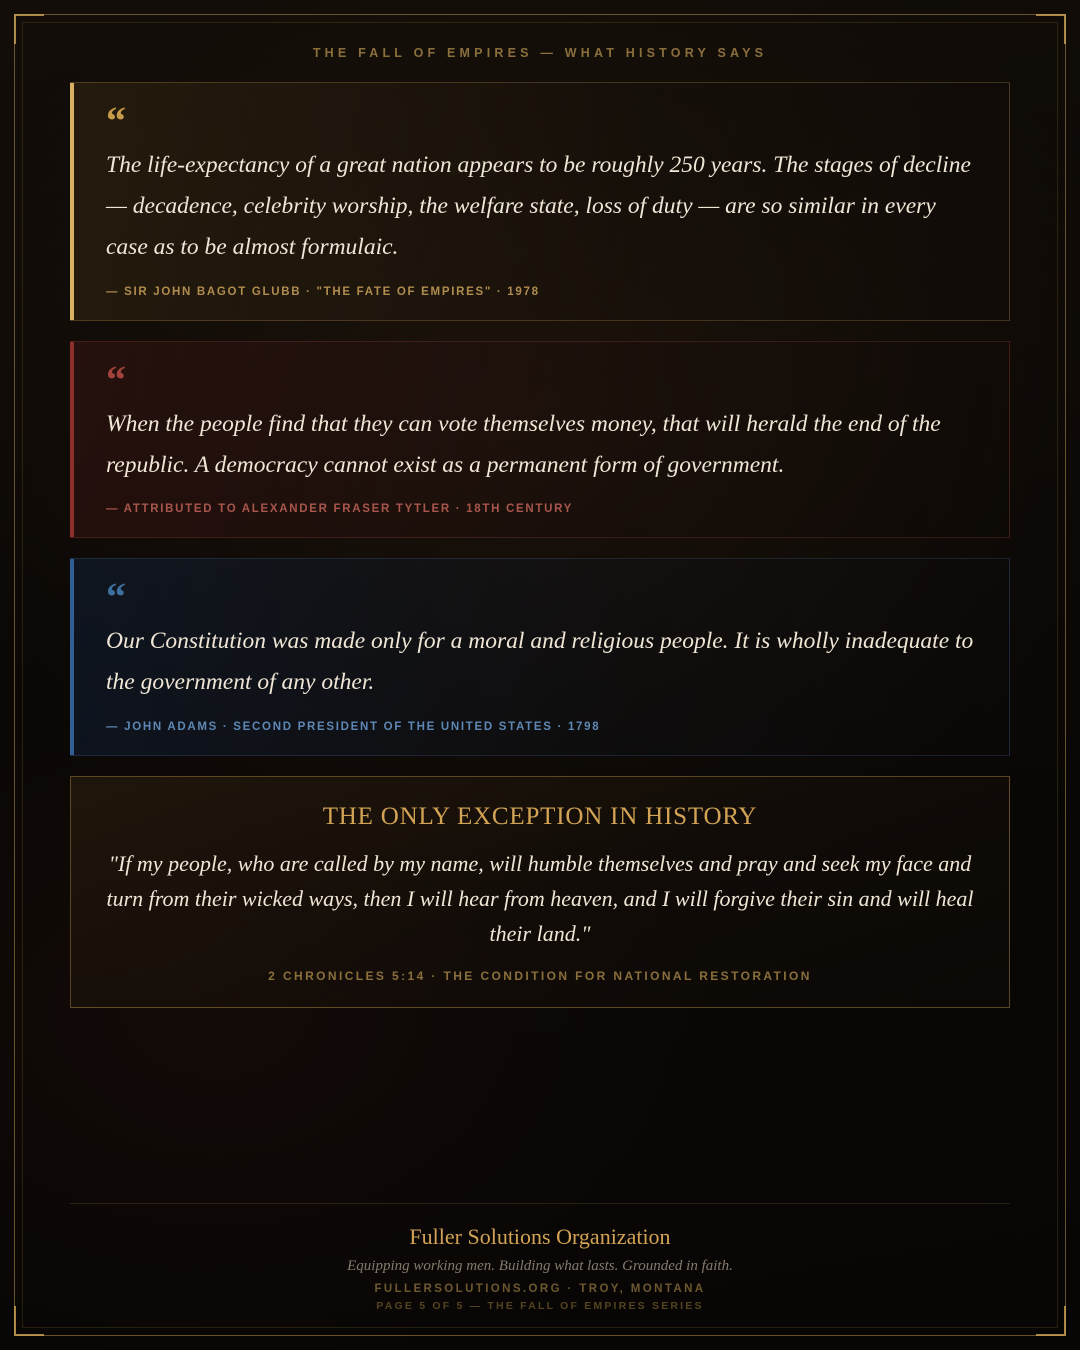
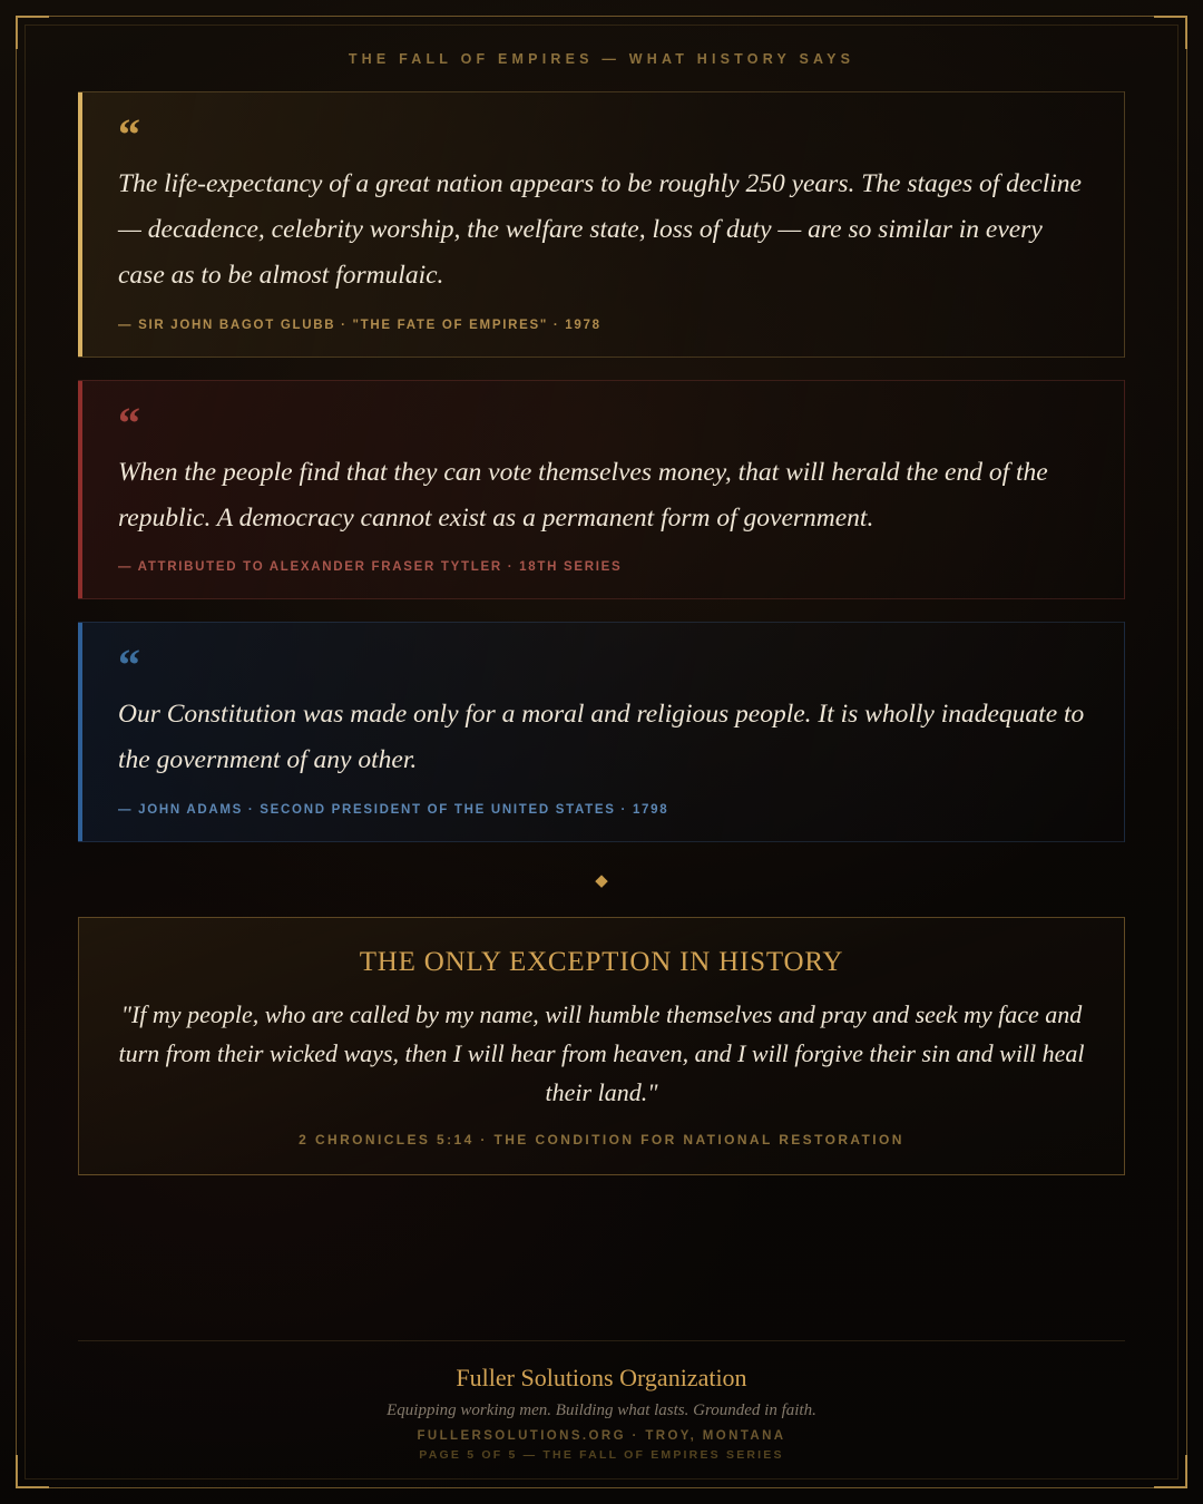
  THE FALL OF EMPIRES — WHAT HISTORY SAYS
  “
  The life-expectancy of a great nation appears to be roughly 250 years. The stages of decline — decadence, celebrity worship, the welfare state, loss of duty — are so similar in every case as to be almost formulaic.
  — SIR JOHN BAGOT GLUBB · "THE FATE OF EMPIRES" · 1978
  “
  When the people find that they can vote themselves money, that will herald the end of the republic. A democracy cannot exist as a permanent form of government.
- — ATTRIBUTED TO ALEXANDER FRASER TYTLER · 18TH CENTURY
+ — ATTRIBUTED TO ALEXANDER FRASER TYTLER · 18TH SERIES
  “
  Our Constitution was made only for a moral and religious people. It is wholly inadequate to the government of any other.
  — JOHN ADAMS · SECOND PRESIDENT OF THE UNITED STATES · 1798
+ ◆
  THE ONLY EXCEPTION IN HISTORY
  "If my people, who are called by my name, will humble themselves and pray and seek my face and turn from their wicked ways, then I will hear from heaven, and I will forgive their sin and will heal their land."
  2 CHRONICLES 5:14 · THE CONDITION FOR NATIONAL RESTORATION
  Fuller Solutions Organization
  Equipping working men. Building what lasts. Grounded in faith.
  FULLERSOLUTIONS.ORG · TROY, MONTANA
  PAGE 5 OF 5 — THE FALL OF EMPIRES SERIES
